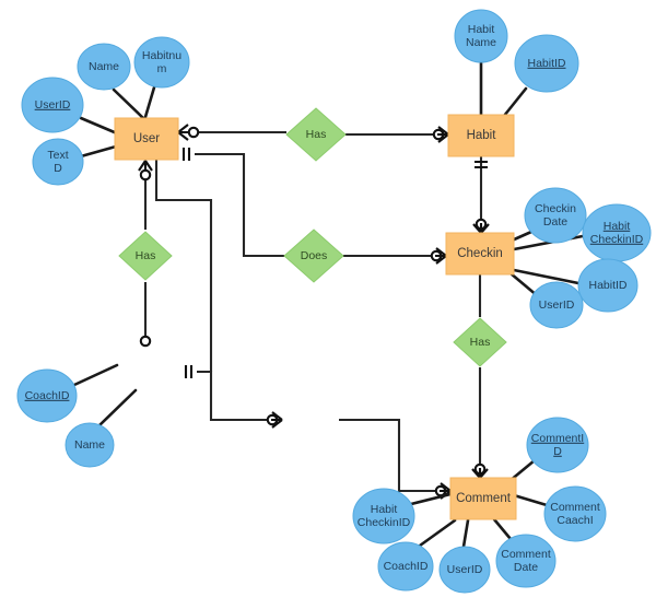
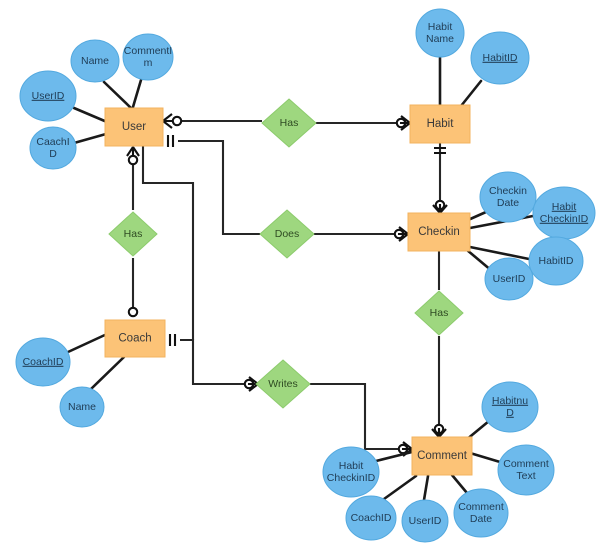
  UserID
  Name
- Habitnu
+ CommentI
  m
- Text
+ CaachI
  D
  Habit
  Name
  HabitID
  Checkin
  Date
  Habit
  CheckinID
  HabitID
  UserID
  CoachID
  Name
- CommentI
+ Habitnu
  D
  Comment
- CaachI
+ Text
  Comment
  Date
  UserID
  CoachID
  Habit
  CheckinID
  Has
  Has
  Does
  Has
+ Writes
  User
  Habit
  Checkin
+ Coach
  Comment
